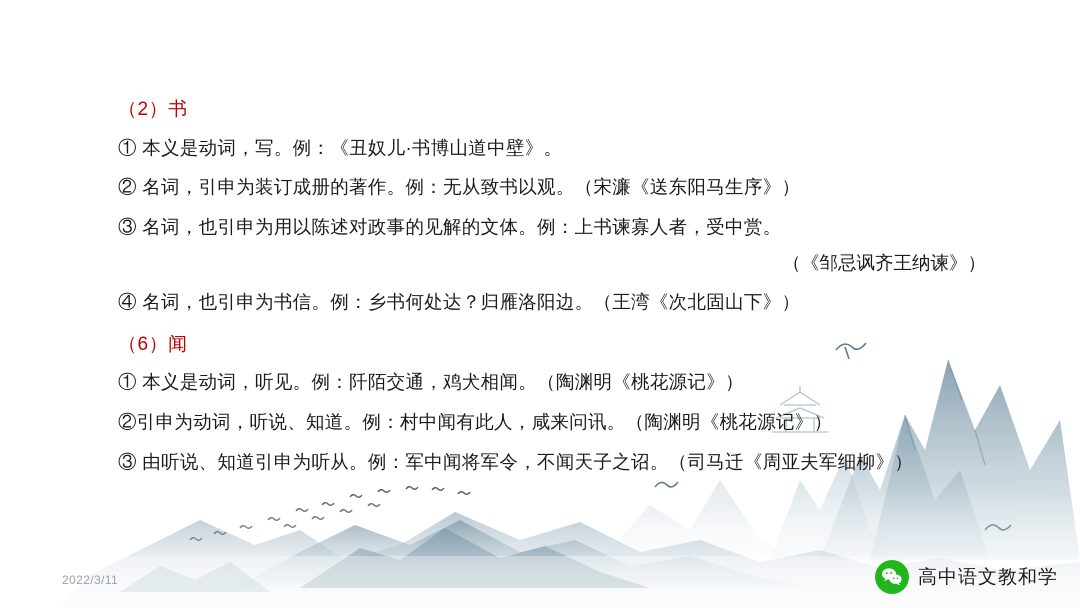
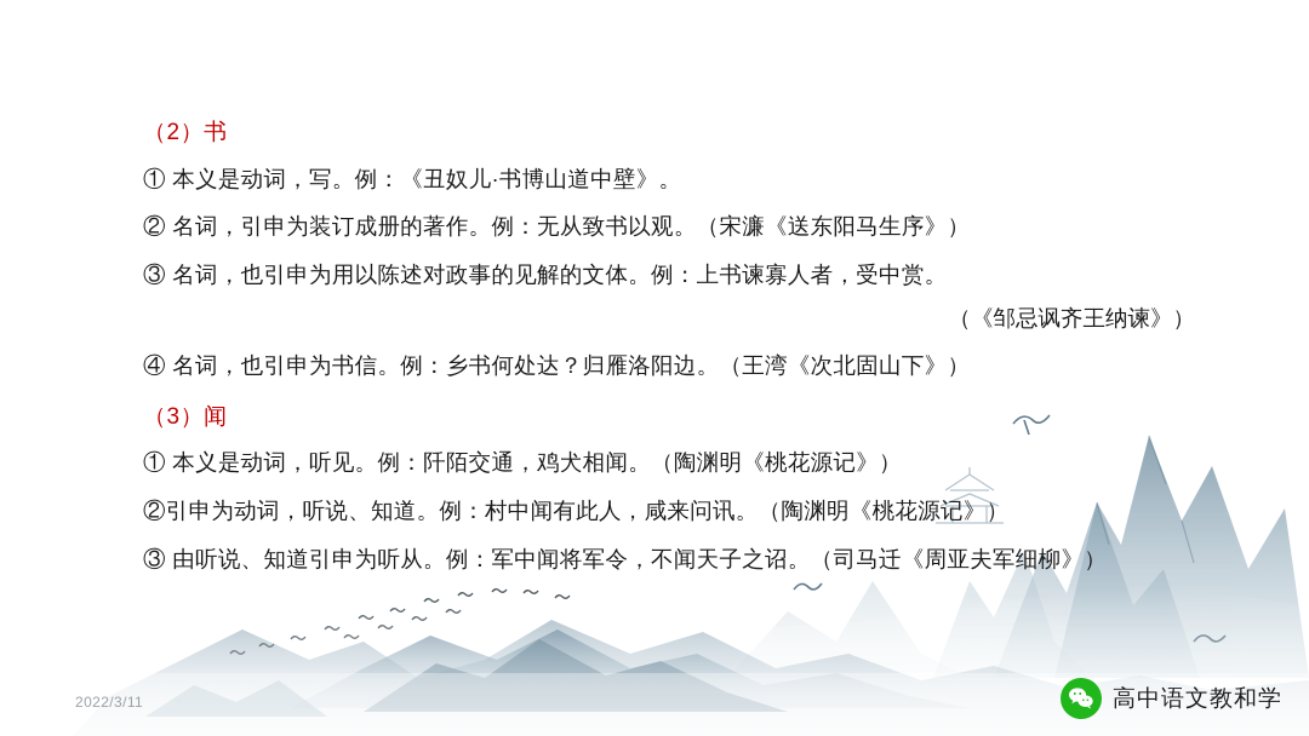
  （2）书
  ① 本义是动词，写。例：《丑奴儿·书博山道中壁》。
  ② 名词，引申为装订成册的著作。例：无从致书以观。（宋濂《送东阳马生序》）
  ③ 名词，也引申为用以陈述对政事的见解的文体。例：上书谏寡人者，受中赏。
  （《邹忌讽齐王纳谏》）
  ④ 名词，也引申为书信。例：乡书何处达？归雁洛阳边。（王湾《次北固山下》）
- （6）闻
+ （3）闻
  ① 本义是动词，听见。例：阡陌交通，鸡犬相闻。（陶渊明《桃花源记》）
  ②引申为动词，听说、知道。例：村中闻有此人，咸来问讯。（陶渊明《桃花源记》）
  ③ 由听说、知道引申为听从。例：军中闻将军令，不闻天子之诏。（司马迁《周亚夫军细柳》）
  2022/3/11
  高中语文教和学
